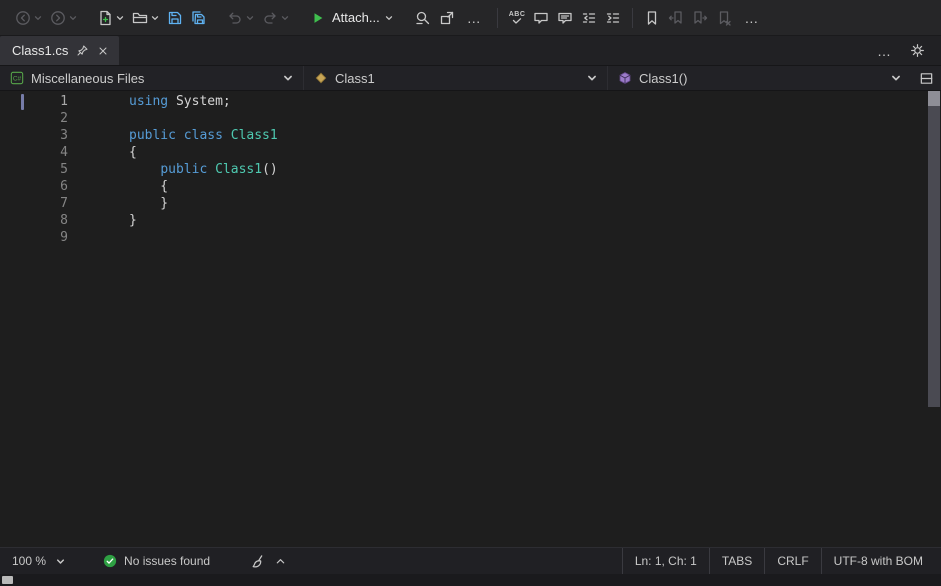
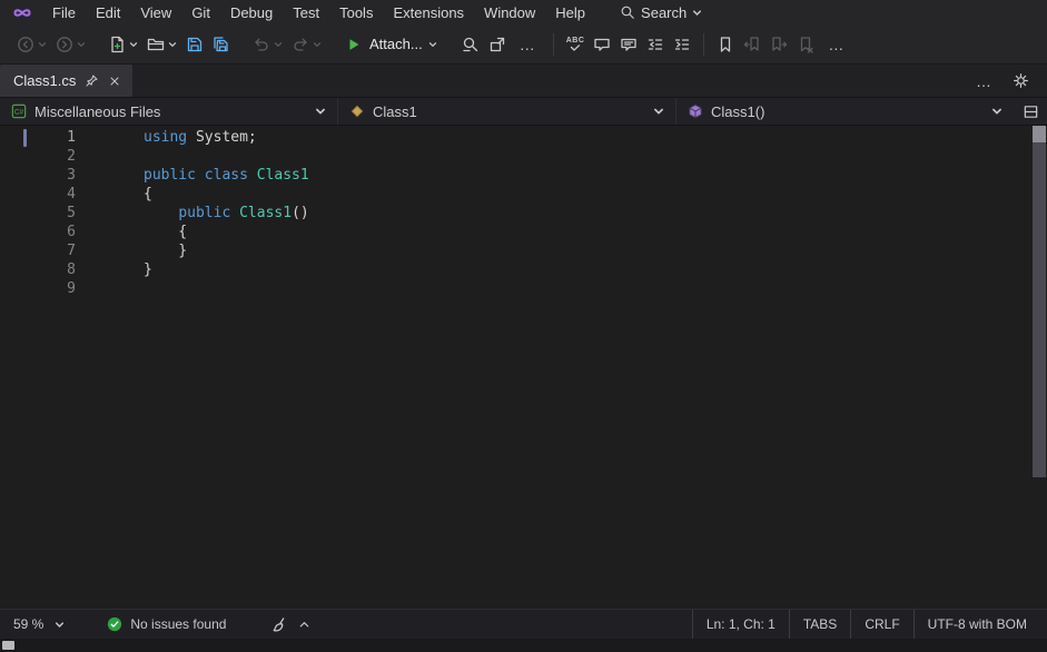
+ File
+ Edit
+ View
+ Git
+ Debug
+ Test
+ Tools
+ Extensions
+ Window
+ Help
+ Search
  Attach...
  …
  …
  Class1.cs
  …
  Miscellaneous Files
  Class1
  Class1()
  1
  2
  3
  4
  5
  6
  7
  8
  9
  using System;
  public class Class1
  {
  public Class1()
  {
  }
  }
- 100 %
+ 59 %
  No issues found
  Ln: 1, Ch: 1
  TABS
  CRLF
  UTF-8 with BOM
